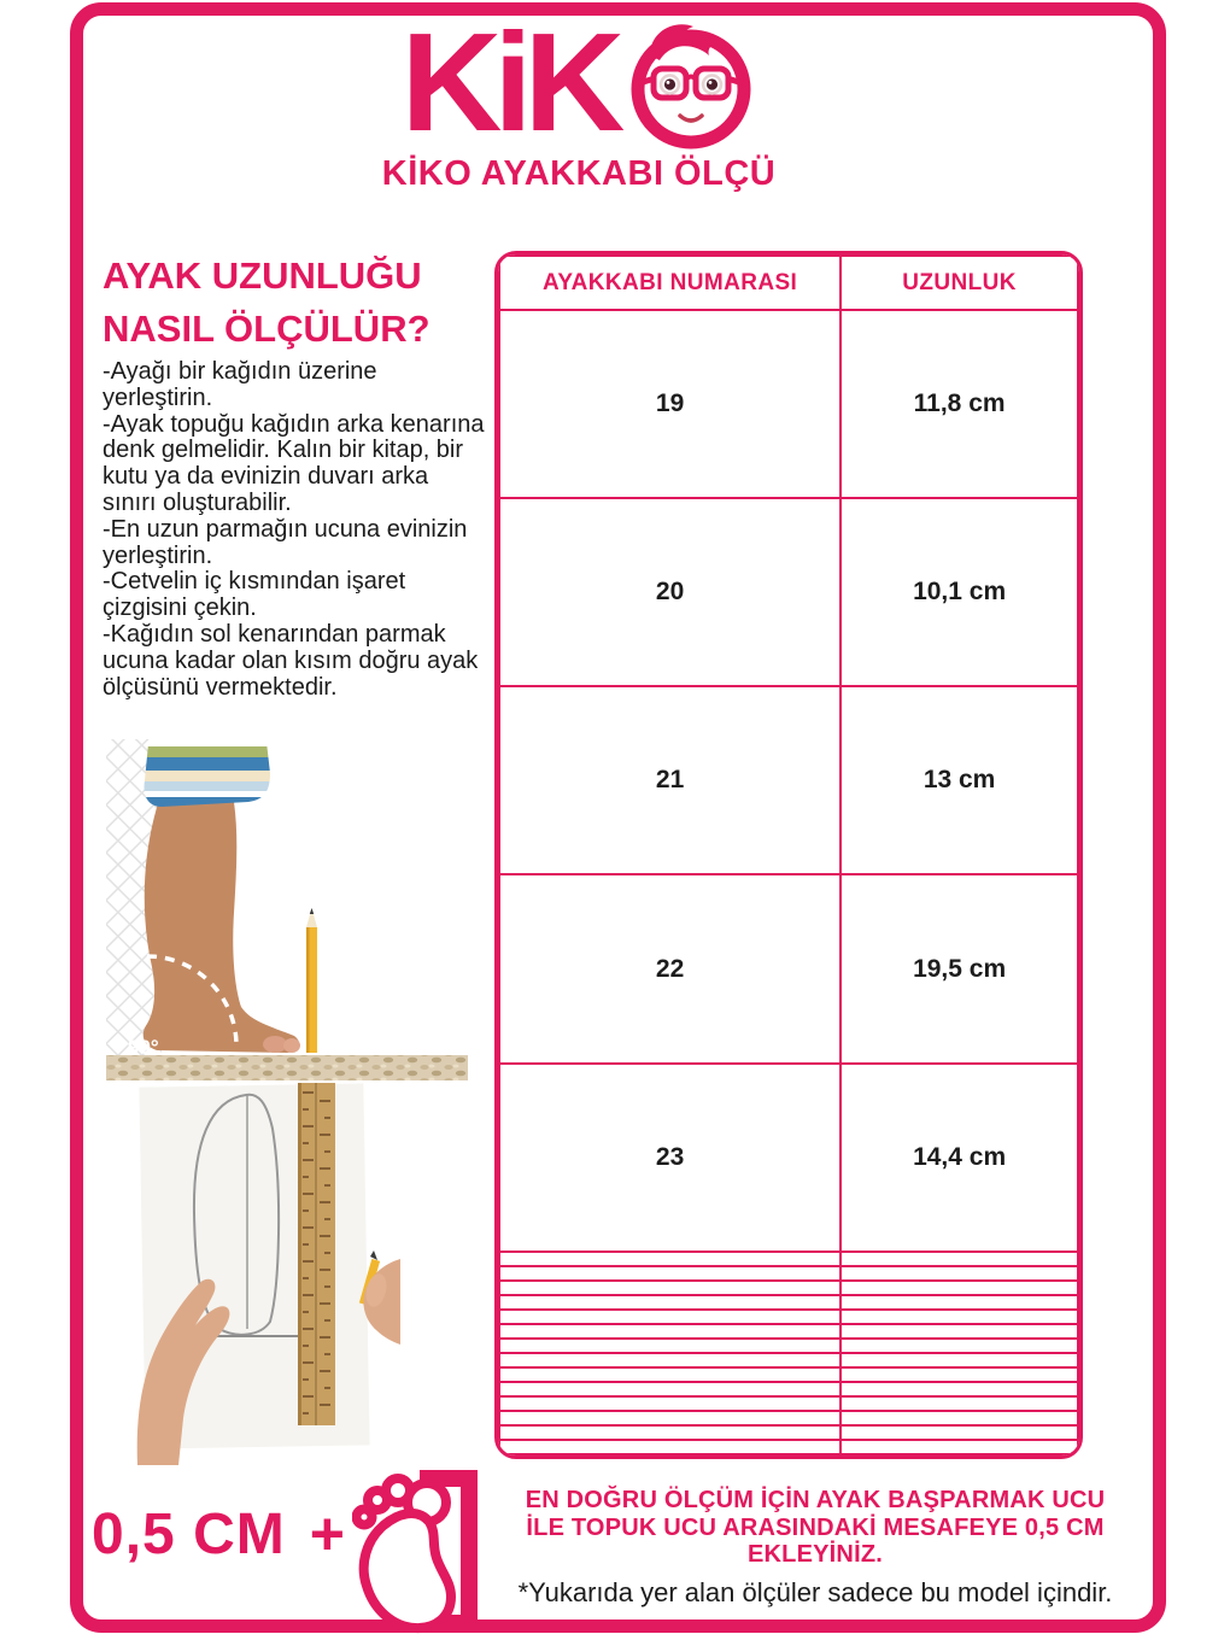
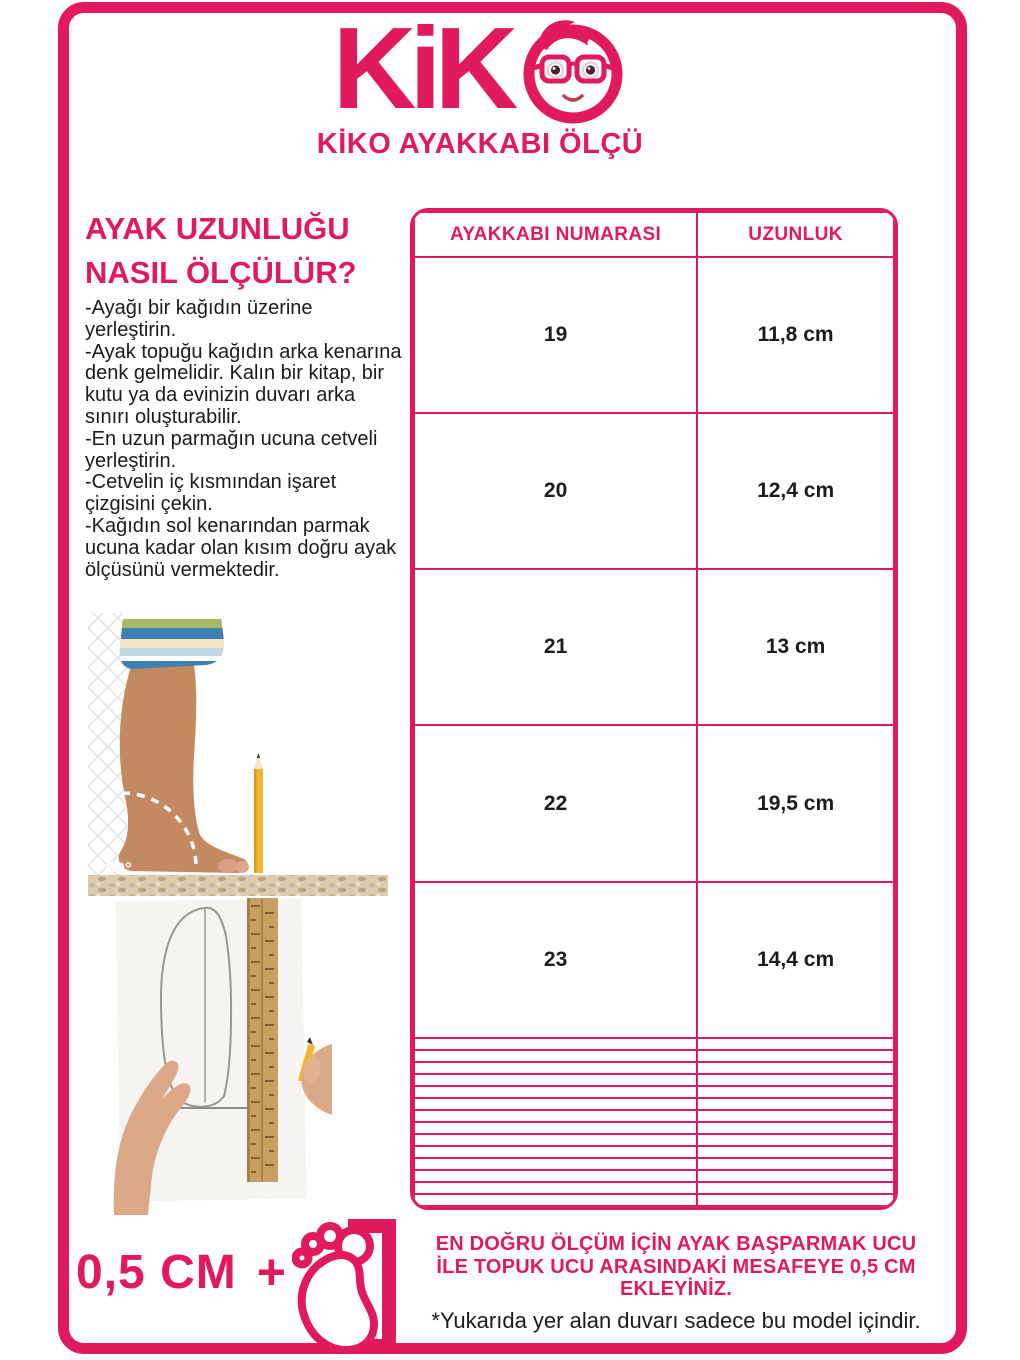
  KiK
  KİKO AYAKKABI ÖLÇÜ
  AYAK UZUNLUĞU
  NASIL ÖLÇÜLÜR?
  -Ayağı bir kağıdın üzerine yerleştirin.
  -Ayak topuğu kağıdın arka kenarına denk gelmelidir. Kalın bir kitap, bir kutu ya da evinizin duvarı arka sınırı oluşturabilir.
- -En uzun parmağın ucuna evinizin yerleştirin.
+ -En uzun parmağın ucuna cetveli yerleştirin.
  -Cetvelin iç kısmından işaret çizgisini çekin.
  -Kağıdın sol kenarından parmak ucuna kadar olan kısım doğru ayak ölçüsünü vermektedir.
  90°
  AYAKKABI NUMARASI	UZUNLUK
  19	11,8 cm
- 20	10,1 cm
+ 20	12,4 cm
  21	13 cm
  22	19,5 cm
  23	14,4 cm
  0,5 CM
  +
  EN DOĞRU ÖLÇÜM İÇİN AYAK BAŞPARMAK UCU
  İLE TOPUK UCU ARASINDAKİ MESAFEYE 0,5 CM
  EKLEYİNİZ.
- *Yukarıda yer alan ölçüler sadece bu model içindir.
+ *Yukarıda yer alan duvarı sadece bu model içindir.
